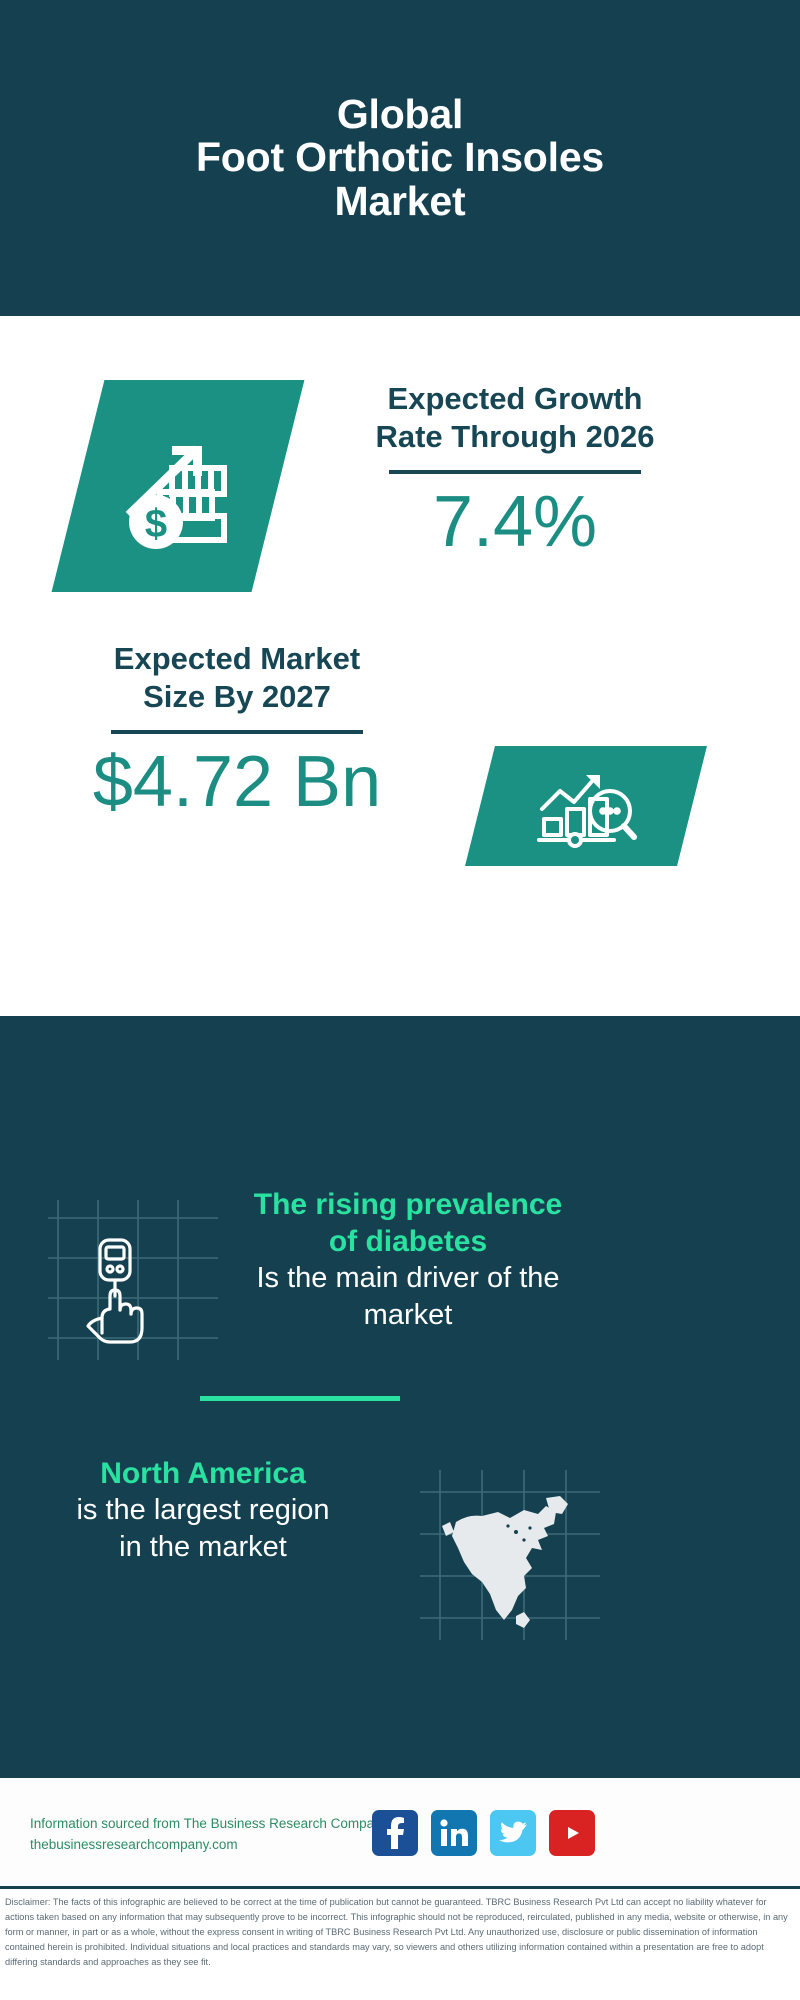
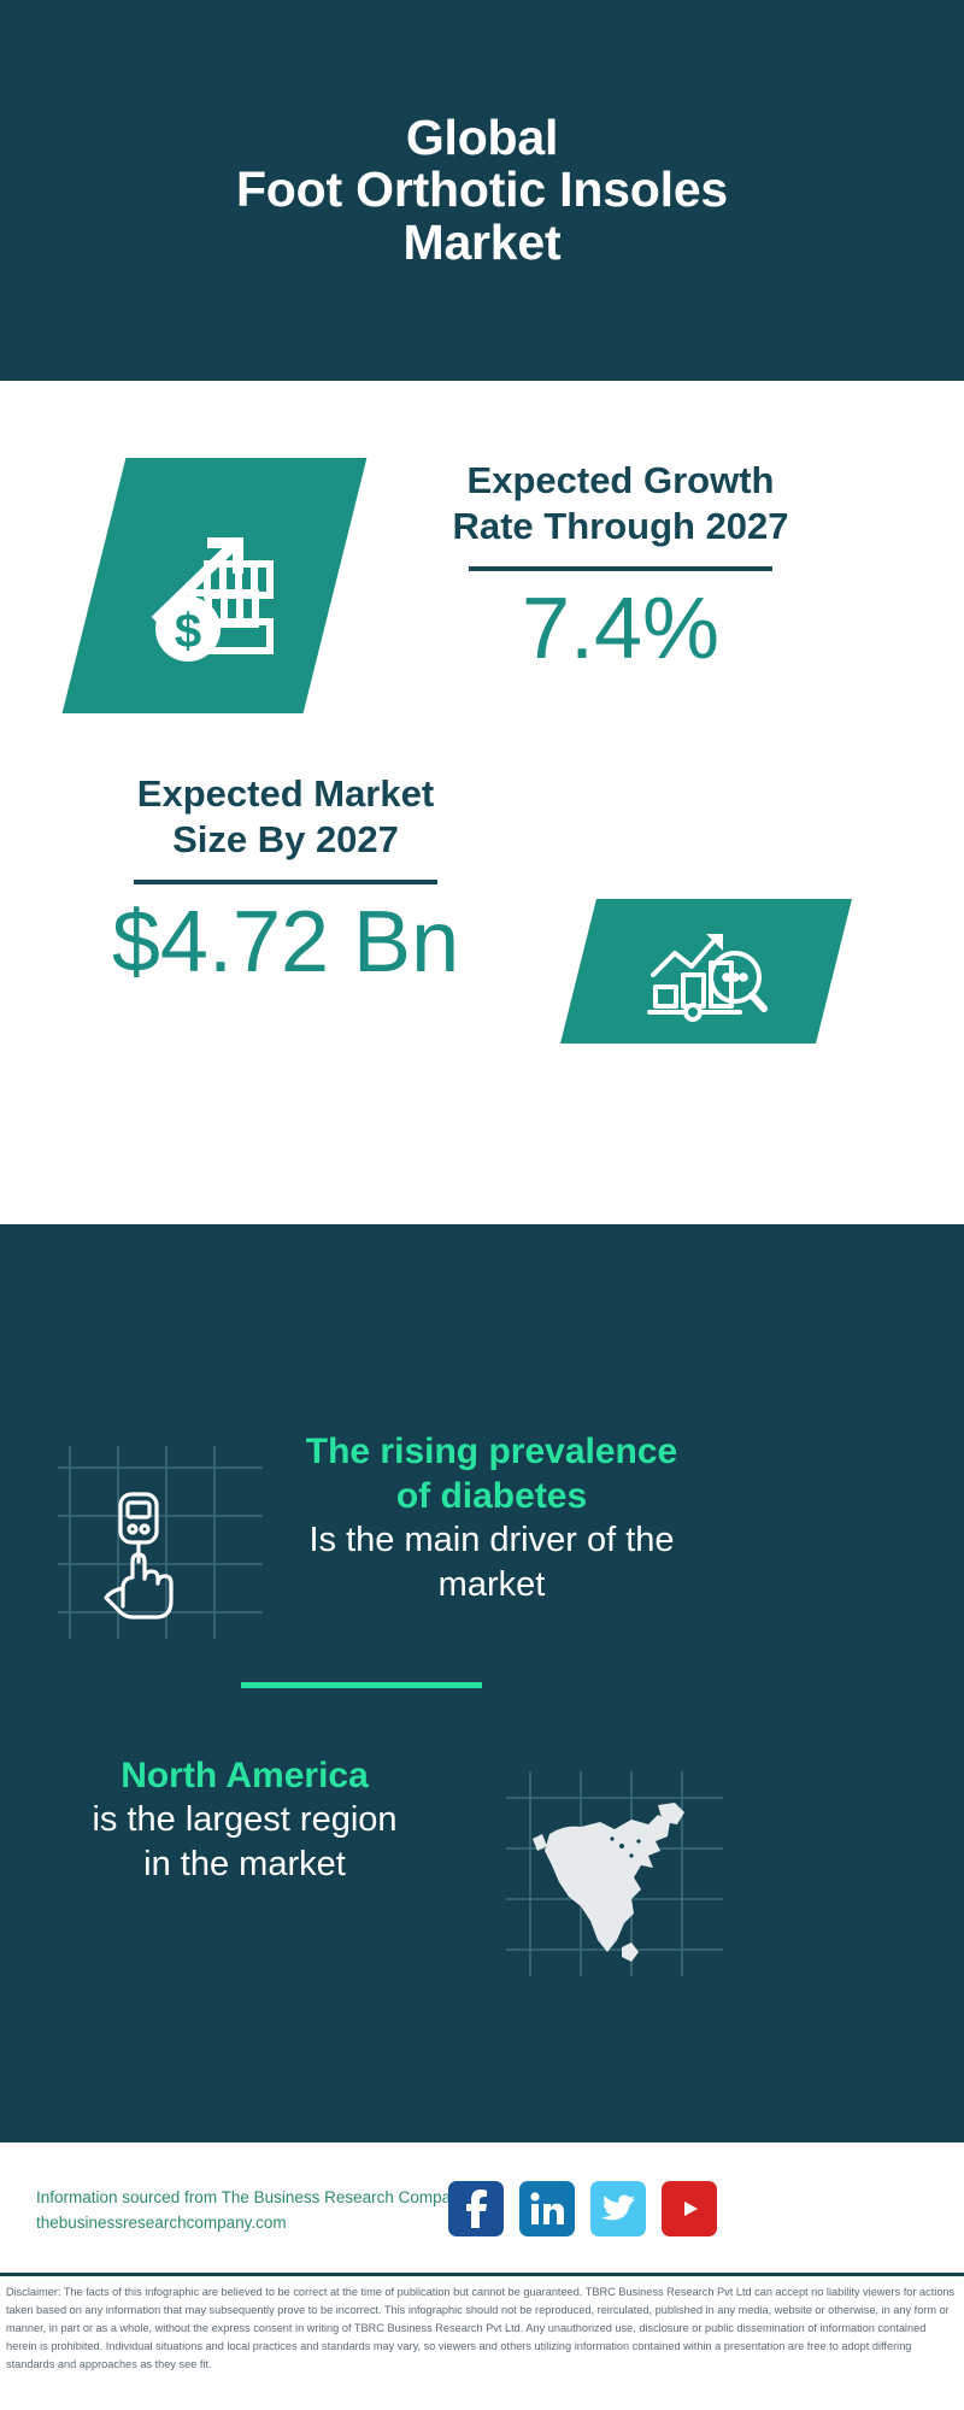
  Global
  Foot Orthotic Insoles
  Market
  Expected Growth
- Rate Through 2026
+ Rate Through 2027
  7.4%
  Expected Market
  Size By 2027
  $4.72 Bn
  The rising prevalence of diabetes
  Is the main driver of the
  market
  North America
  is the largest region
  in the market
  Information sourced from The Business Research Compa
  thebusinessresearchcompany.com
- Disclaimer: The facts of this infographic are believed to be correct at the time of publication but cannot be guaranteed. TBRC Business Research Pvt Ltd can accept no liability whatever for actions taken based on any information that may subsequently prove to be incorrect. This infographic should not be reproduced, reirculated, published in any media, website or otherwise, in any form or manner, in part or as a whole, without the express consent in writing of TBRC Business Research Pvt Ltd. Any unauthorized use, disclosure or public dissemination of information contained herein is prohibited. Individual situations and local practices and standards may vary, so viewers and others utilizing information contained within a presentation are free to adopt differing standards and approaches as they see fit.
+ Disclaimer: The facts of this infographic are believed to be correct at the time of publication but cannot be guaranteed. TBRC Business Research Pvt Ltd can accept no liability viewers for actions taken based on any information that may subsequently prove to be incorrect. This infographic should not be reproduced, reirculated, published in any media, website or otherwise, in any form or manner, in part or as a whole, without the express consent in writing of TBRC Business Research Pvt Ltd. Any unauthorized use, disclosure or public dissemination of information contained herein is prohibited. Individual situations and local practices and standards may vary, so viewers and others utilizing information contained within a presentation are free to adopt differing standards and approaches as they see fit.
